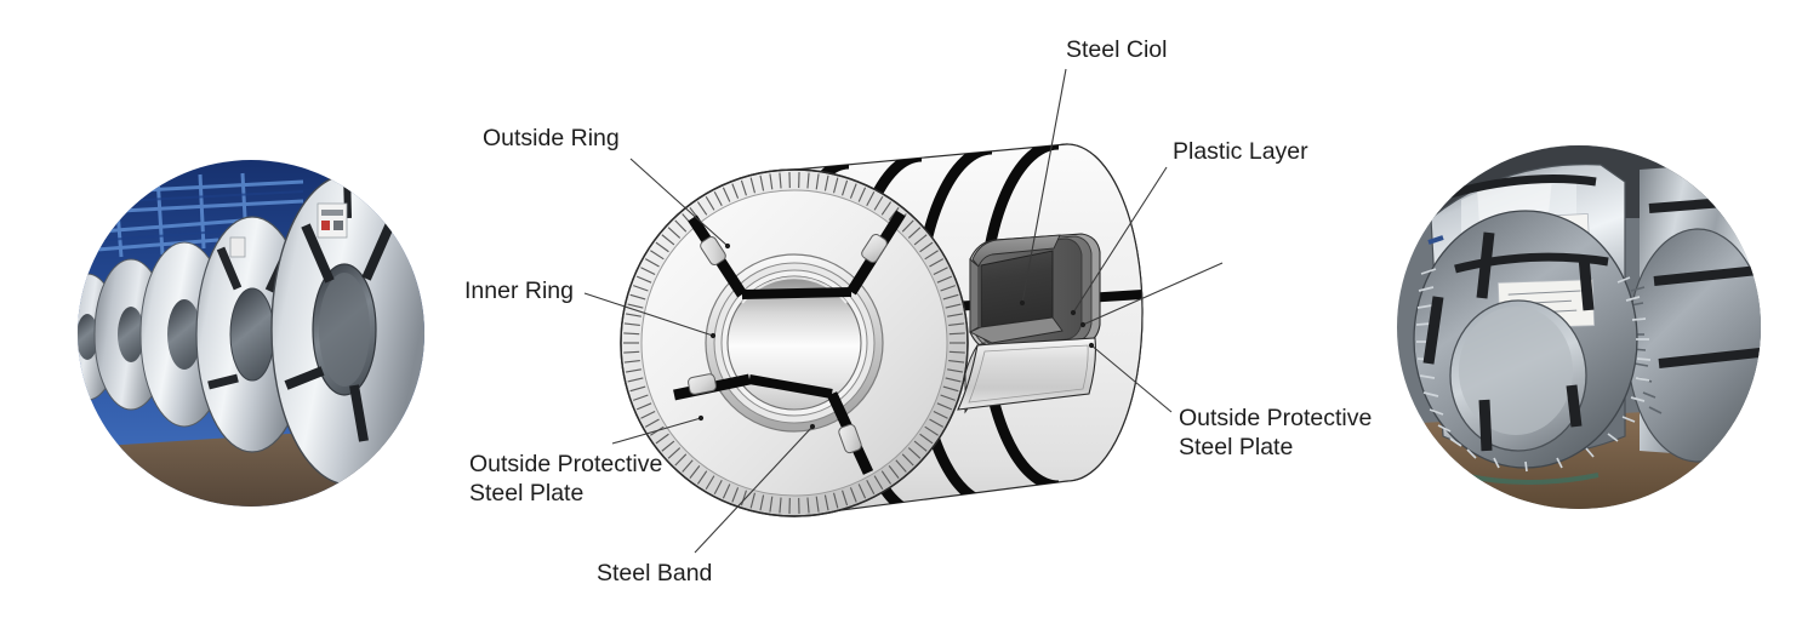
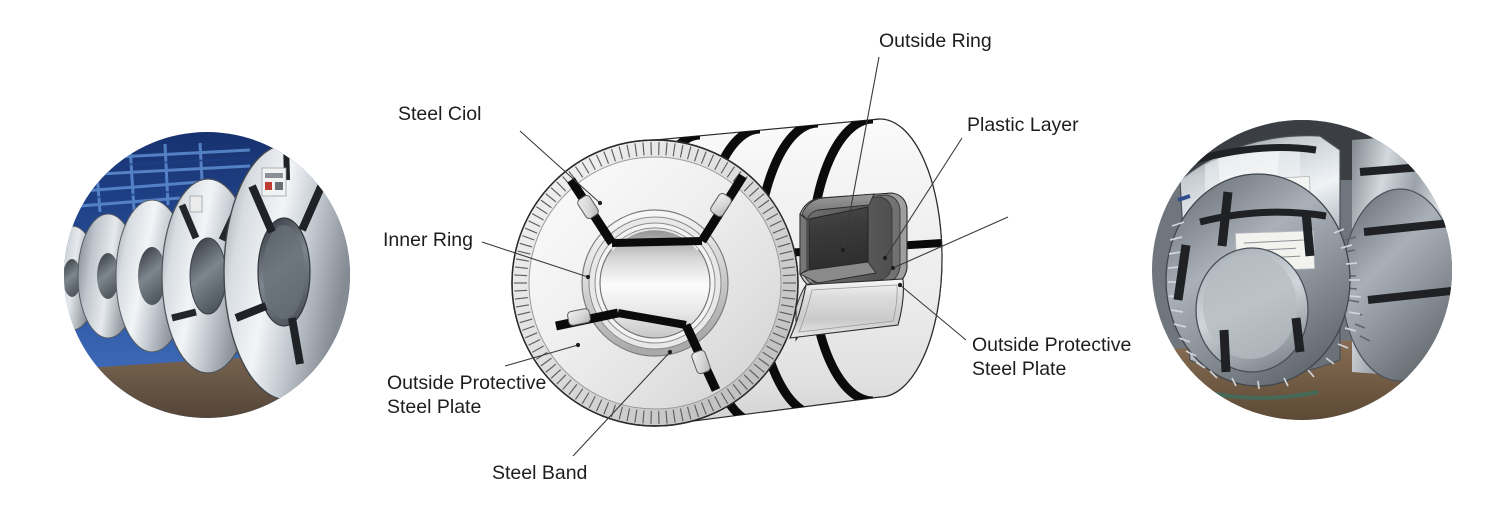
- Outside Ring
+ Steel Ciol
  Inner Ring
  Outside Protective Steel Plate
  Steel Band
- Steel Ciol
+ Outside Ring
  Plastic Layer
  Outside Protective Steel Plate
